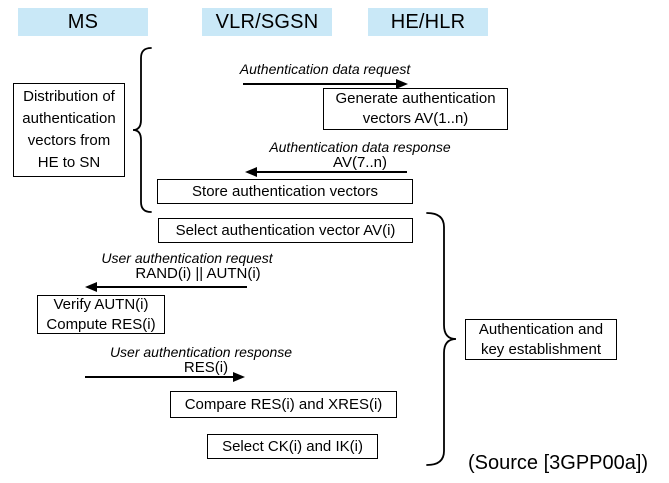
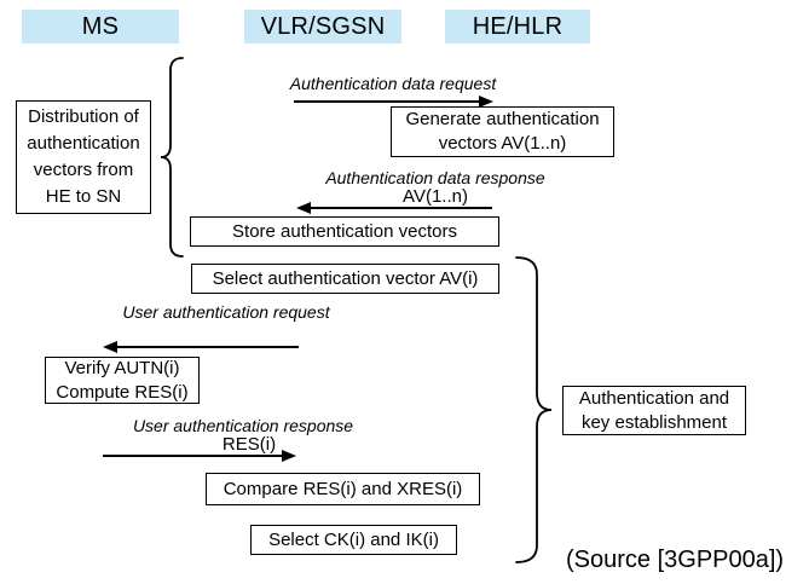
  MS
  VLR/SGSN
  HE/HLR
  Distribution of
  authentication
  vectors from
  HE to SN
  Authentication data request
  Generate authentication
  vectors AV(1..n)
  Authentication data response
- AV(7..n)
+ AV(1..n)
  Store authentication vectors
  Select authentication vector AV(i)
  User authentication request
- RAND(i) || AUTN(i)
  Verify AUTN(i)
  Compute RES(i)
  User authentication response
  RES(i)
  Compare RES(i) and XRES(i)
  Select CK(i) and IK(i)
  Authentication and
  key establishment
  (Source [3GPP00a])
